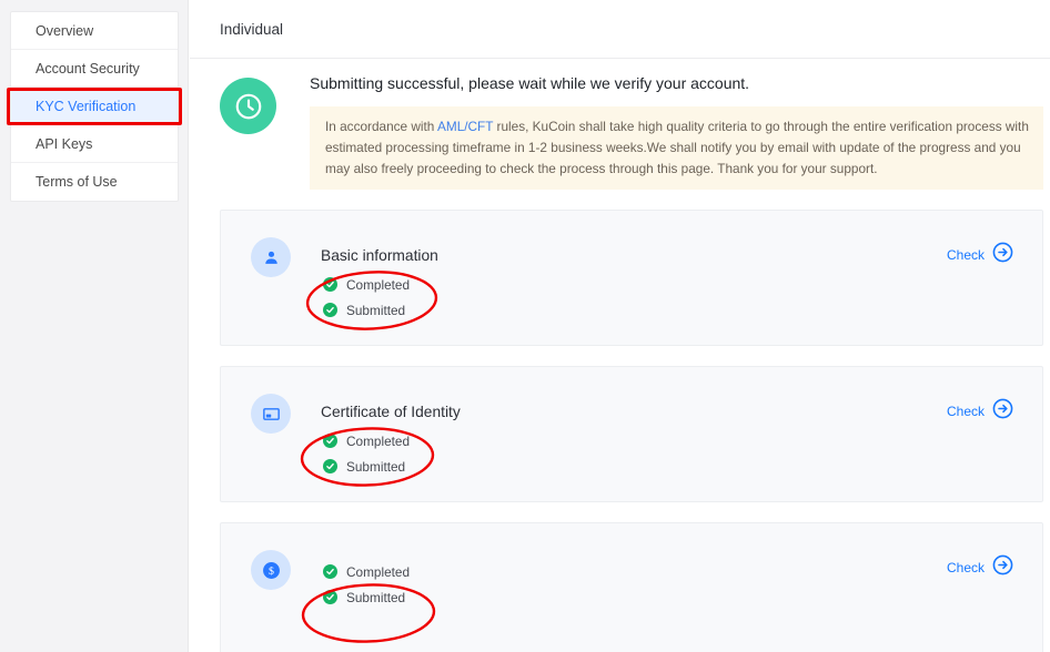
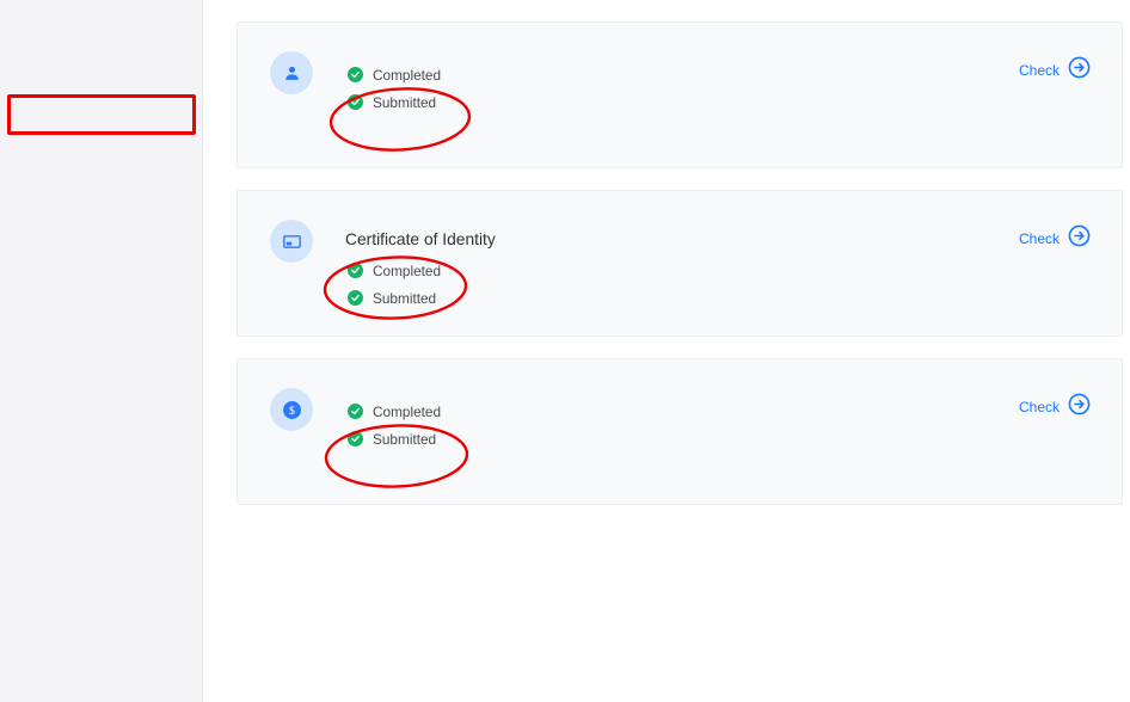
- Overview
- Account Security
- KYC Verification
- API Keys
- Terms of Use
- Individual
- Submitting successful, please wait while we verify your account.
- In accordance with AML/CFT rules, KuCoin shall take high quality criteria to go through the entire verification process with estimated processing timeframe in 1-2 business weeks.We shall notify you by email with update of the progress and you may also freely proceeding to check the process through this page. Thank you for your support.
- Basic information
  Completed
  Submitted
  Check
  Certificate of Identity
  Completed
  Submitted
  Check
  $
  Completed
  Submitted
  Check
